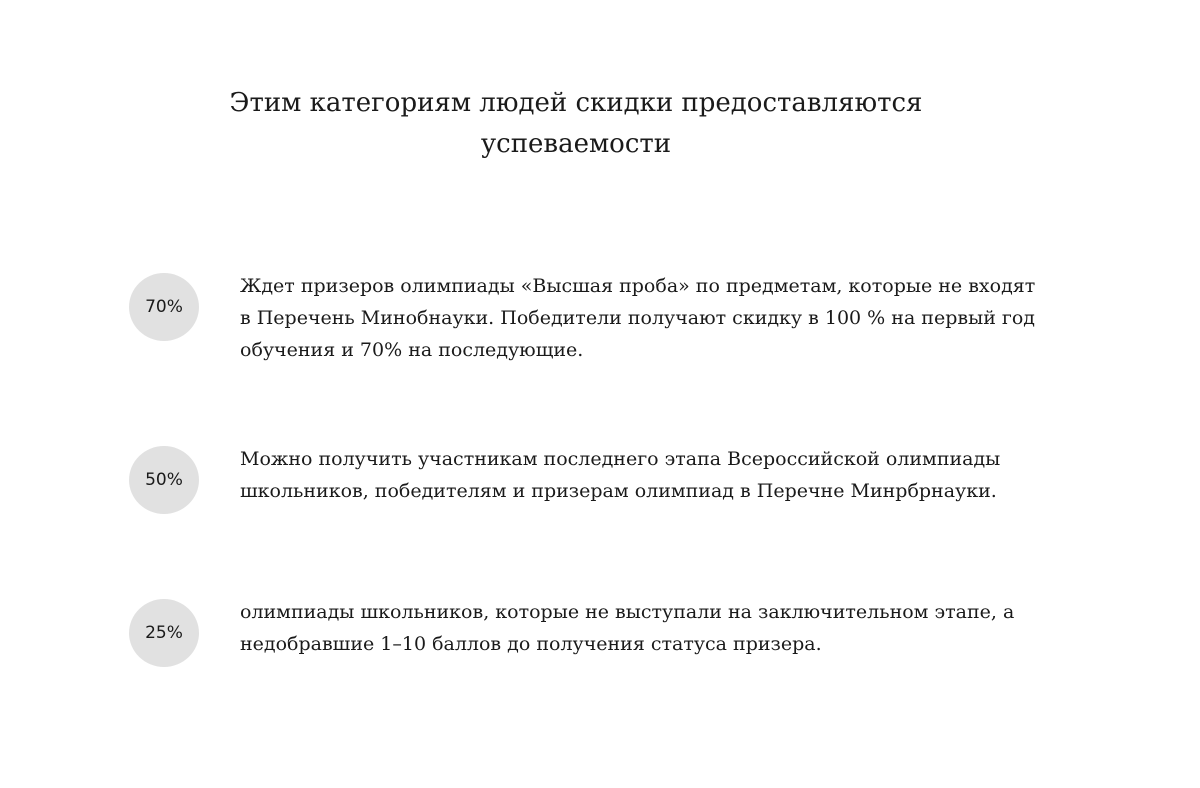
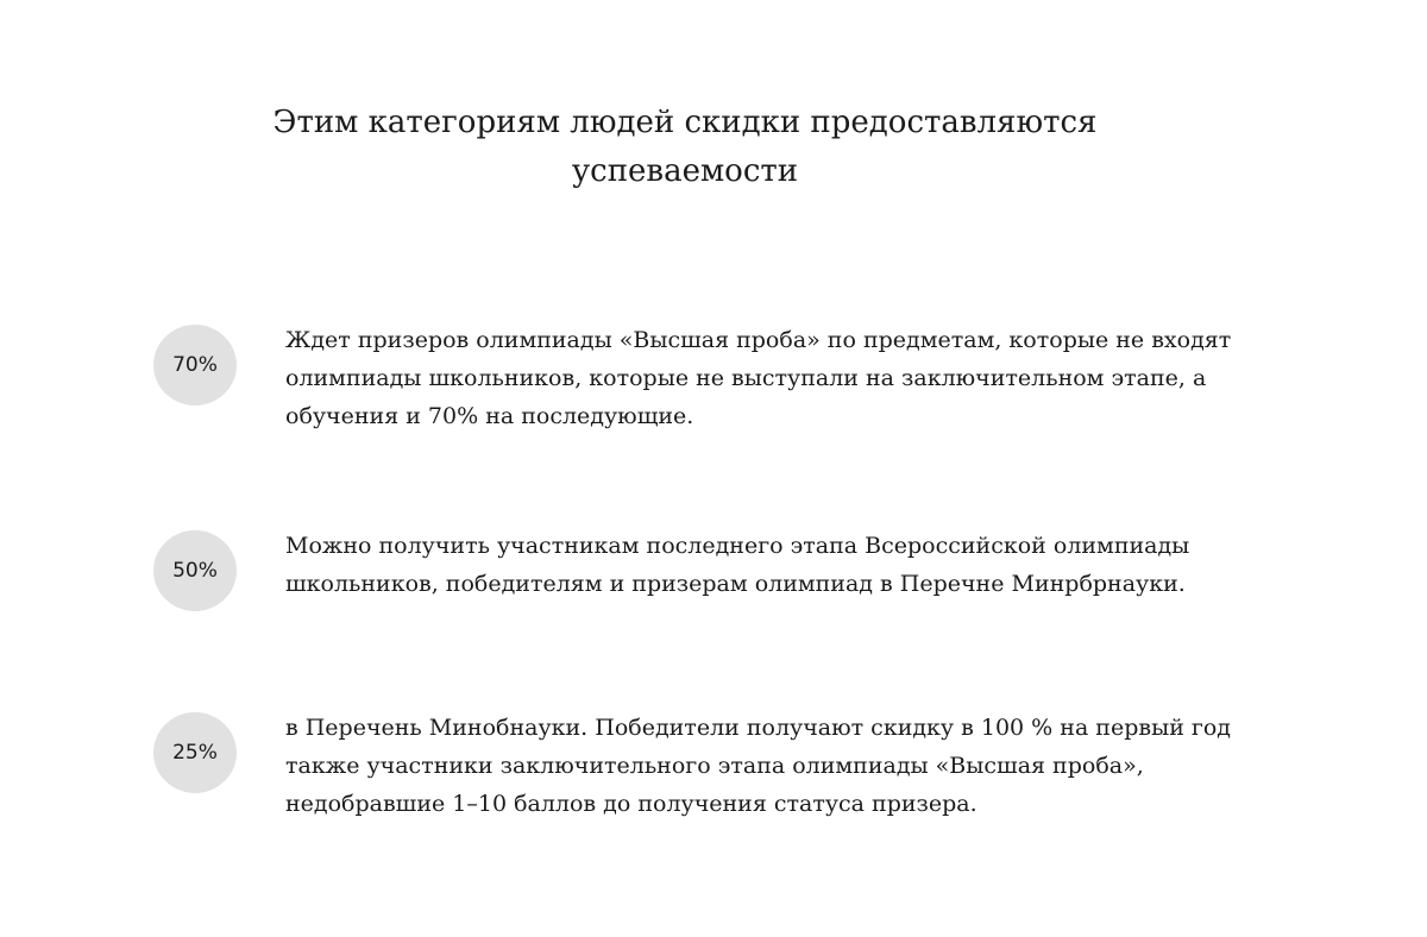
  Этим категориям людей скидки предоставляются
  успеваемости
  70%
  Ждет призеров олимпиады «Высшая проба» по предметам, которые не входят
- в Перечень Минобнауки. Победители получают скидку в 100 % на первый год
+ олимпиады школьников, которые не выступали на заключительном этапе, а
  обучения и 70% на последующие.
  50%
  Можно получить участникам последнего этапа Всероссийской олимпиады
  школьников, победителям и призерам олимпиад в Перечне Минрбрнауки.
  25%
- олимпиады школьников, которые не выступали на заключительном этапе, а
+ в Перечень Минобнауки. Победители получают скидку в 100 % на первый год
+ также участники заключительного этапа олимпиады «Высшая проба»,
  недобравшие 1–10 баллов до получения статуса призера.
